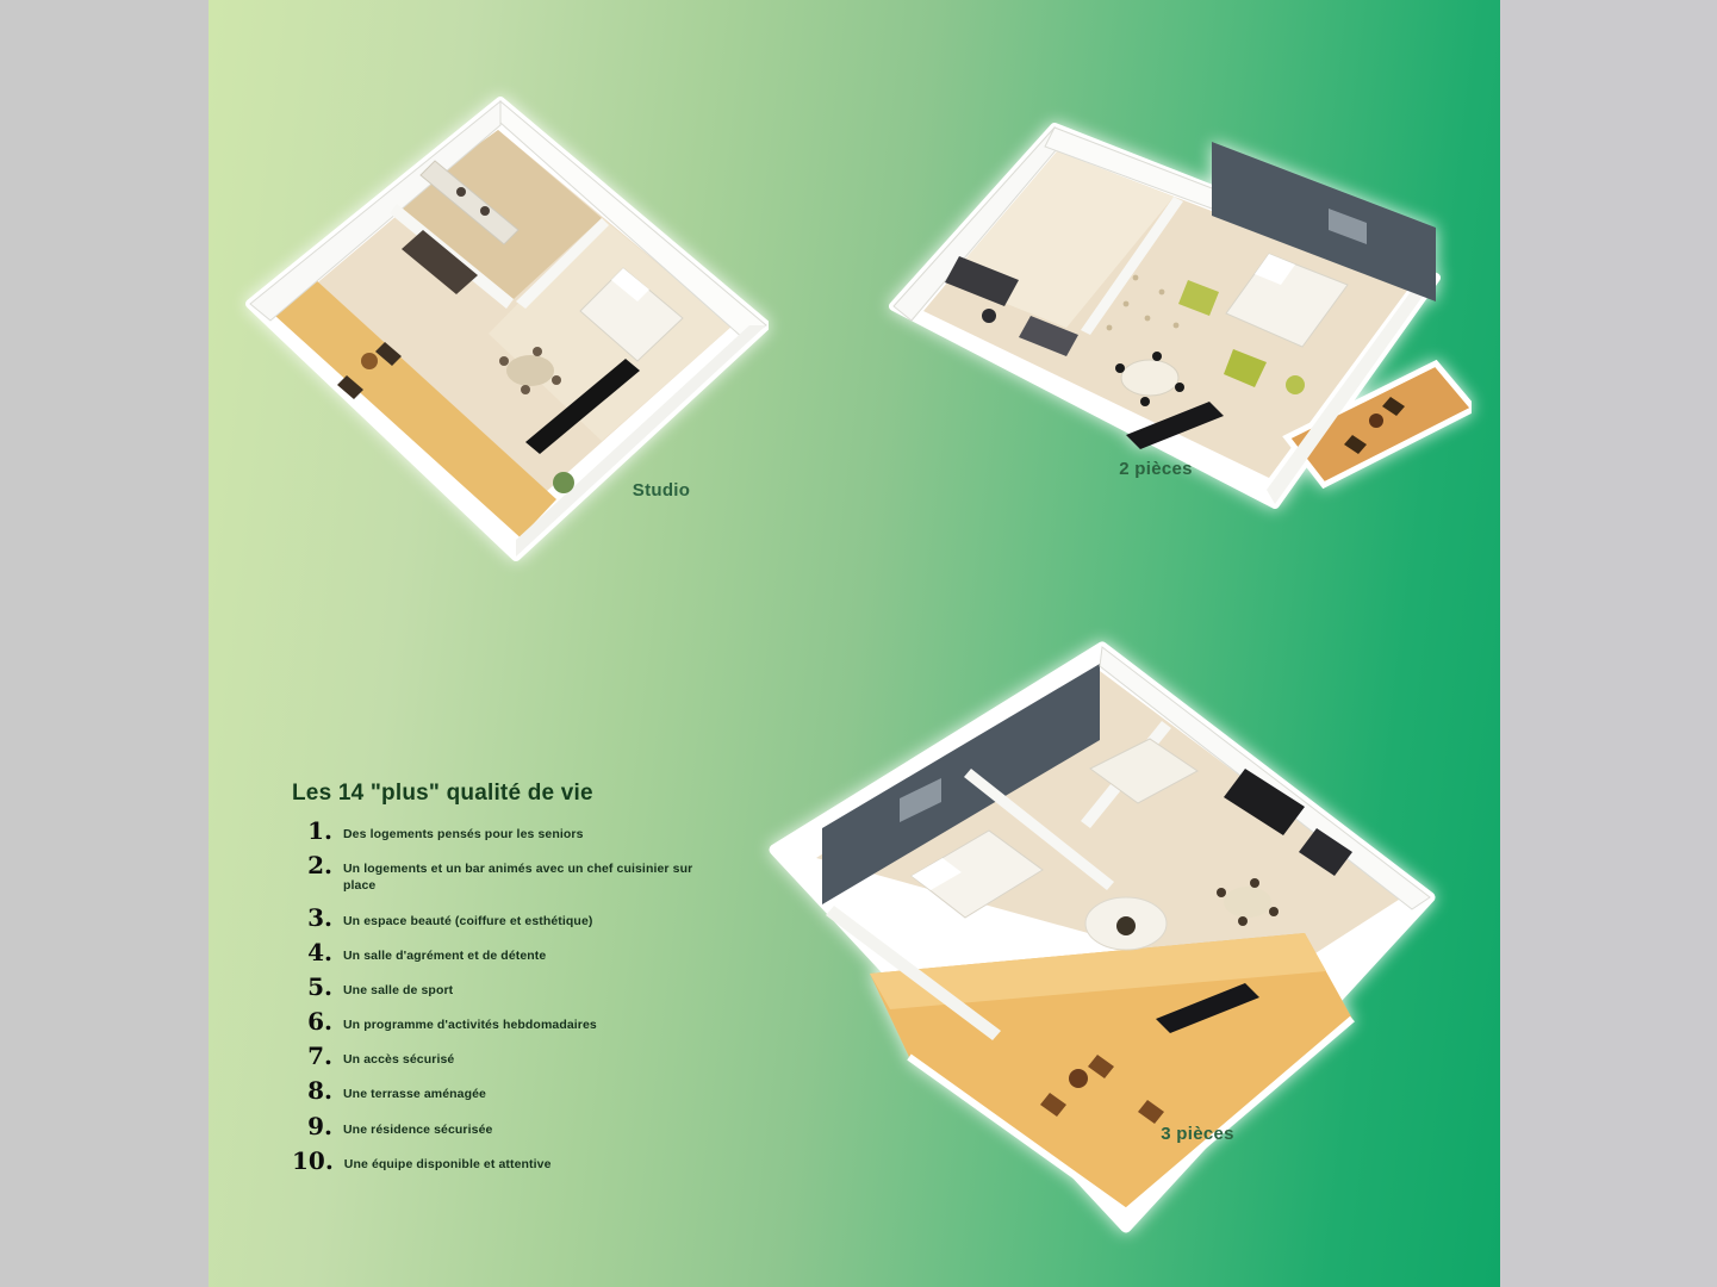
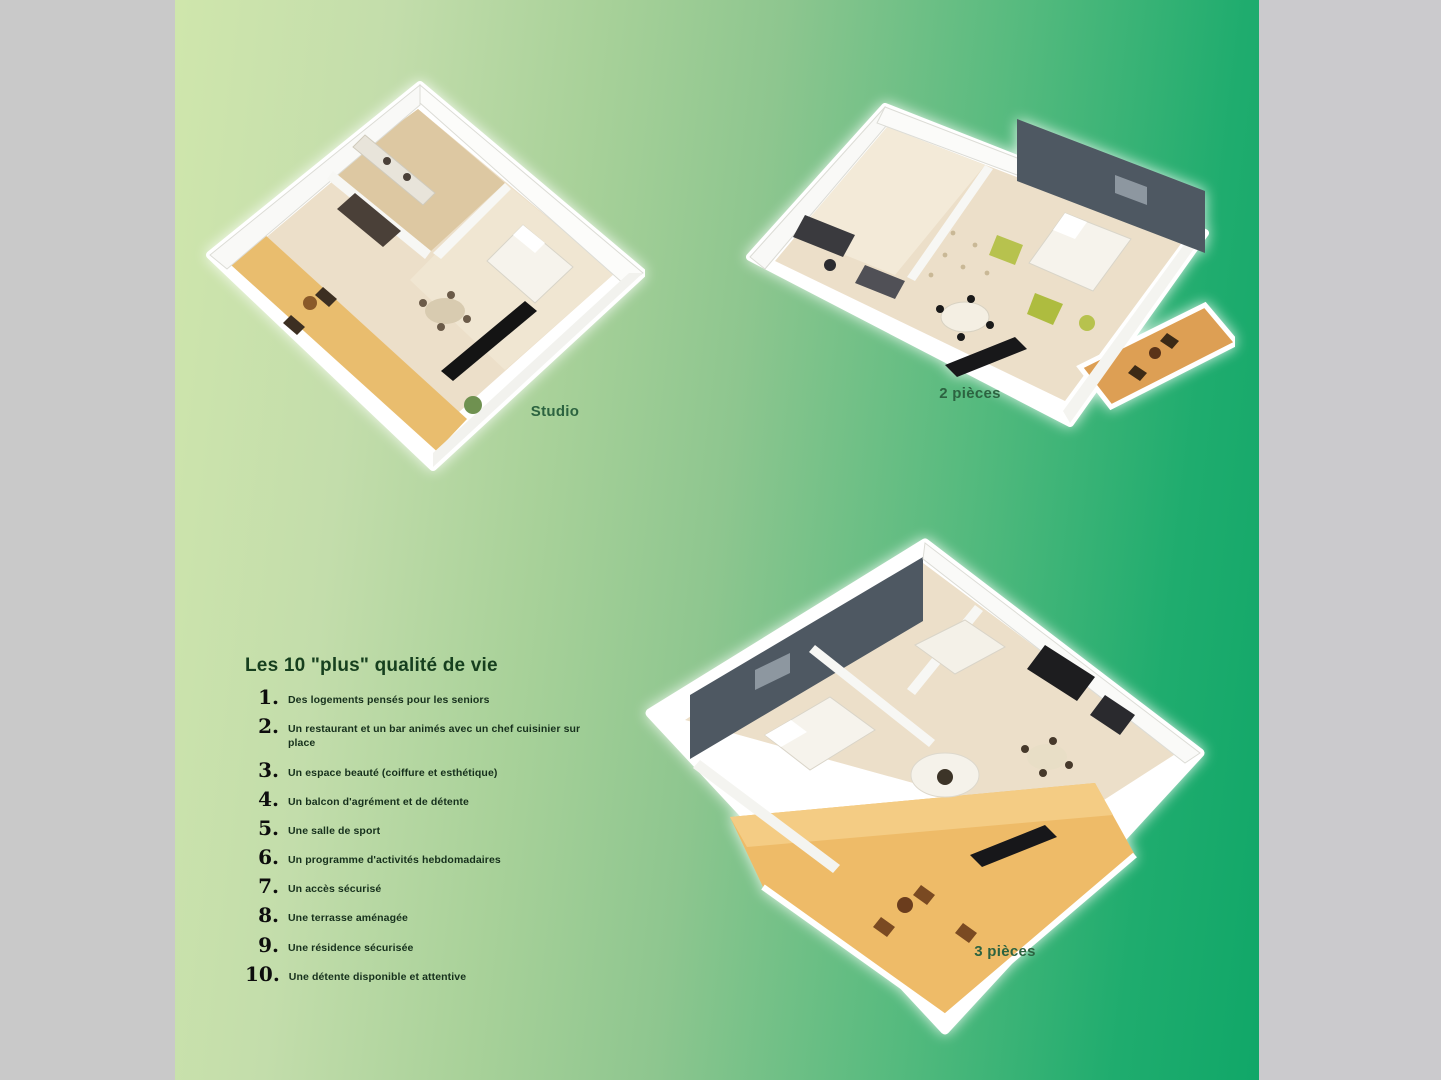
  Studio
  2 pièces
  3 pièces
- Les 14 "plus" qualité de vie
+ Les 10 "plus" qualité de vie
  1.
  Des logements pensés pour les seniors
  2.
- Un logements et un bar animés avec un chef cuisinier sur place
+ Un restaurant et un bar animés avec un chef cuisinier sur place
  3.
  Un espace beauté (coiffure et esthétique)
  4.
- Un salle d'agrément et de détente
+ Un balcon d'agrément et de détente
  5.
  Une salle de sport
  6.
  Un programme d'activités hebdomadaires
  7.
  Un accès sécurisé
  8.
  Une terrasse aménagée
  9.
  Une résidence sécurisée
  10.
- Une équipe disponible et attentive
+ Une détente disponible et attentive
